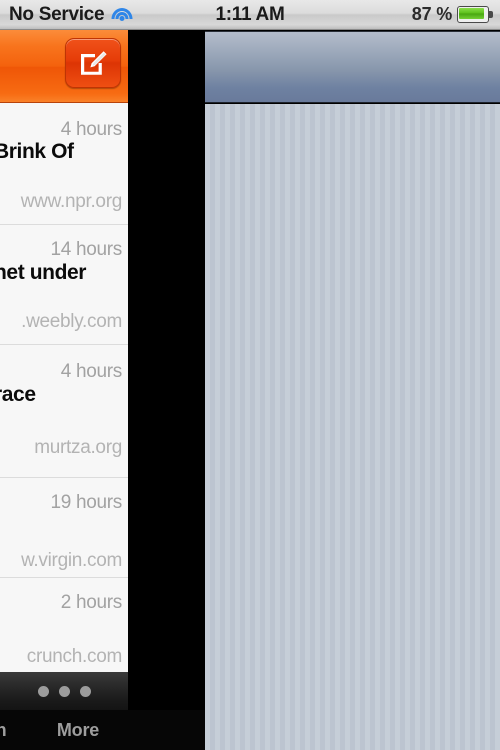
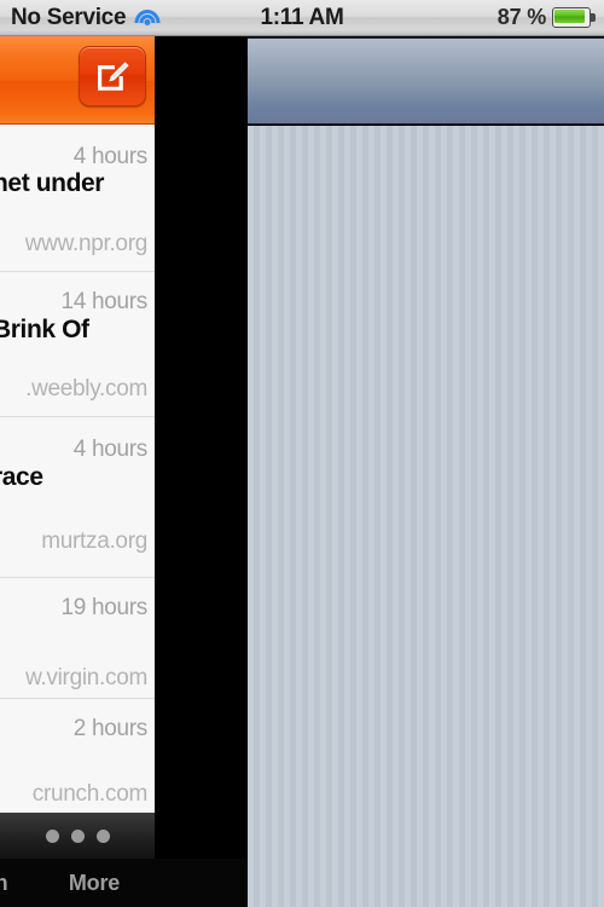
  No Service
  1:11 AM
  87 %
  4 hours
- Brink Of
+ net under
  www.npr.org
  14 hours
- net under
+ Brink Of
  .weebly.com
  4 hours
  ace
  murtza.org
  19 hours
  w.virgin.com
  2 hours
  crunch.com
  h
  More
